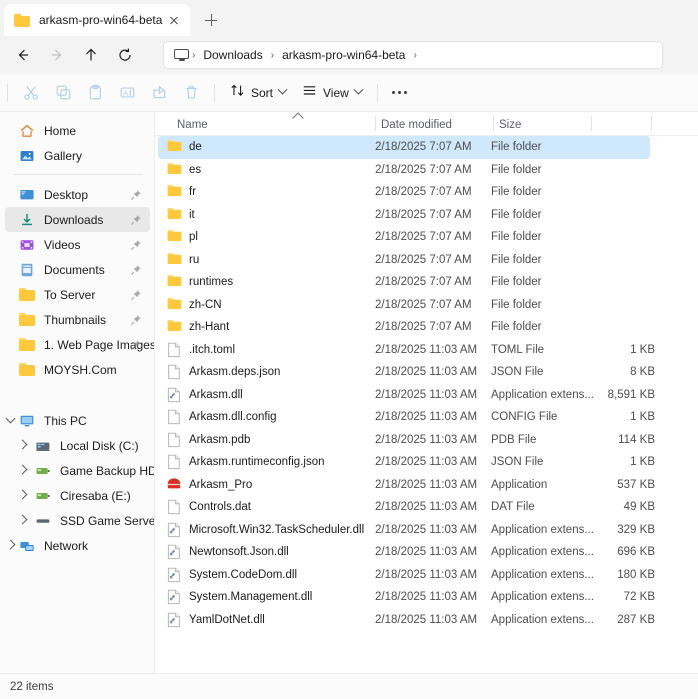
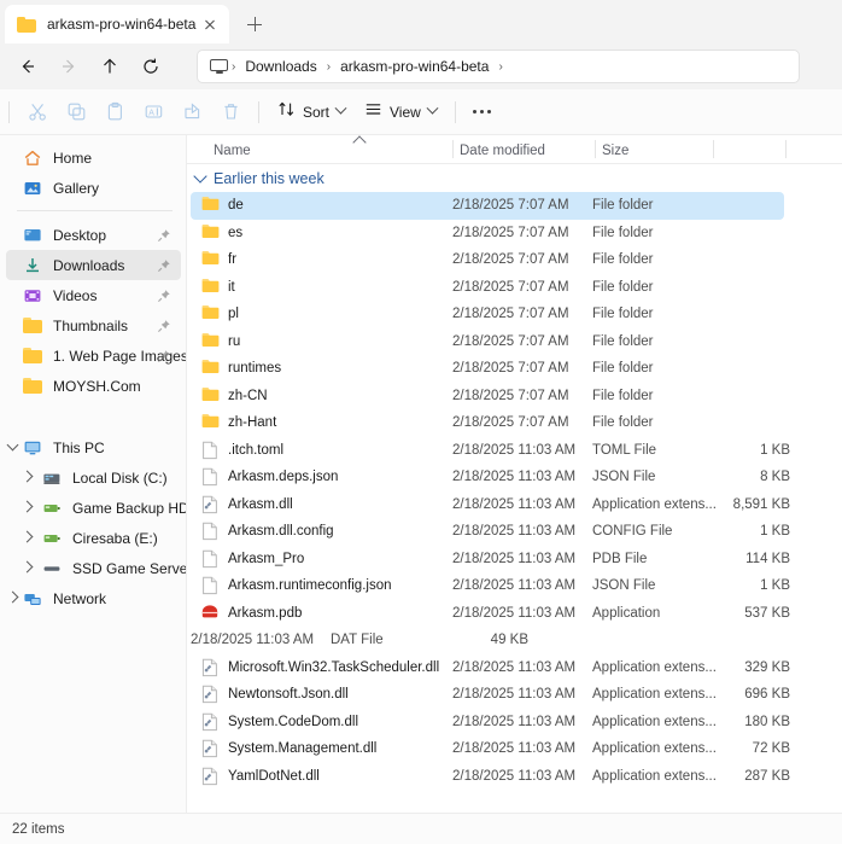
  arkasm-pro-win64-beta
  ›
  Downloads
  ›
  arkasm-pro-win64-beta
  ›
  Sort
  View
  Home
  Gallery
  Desktop
  Downloads
  Videos
- Documents
- To Server
  Thumbnails
  1. Web Page Images
  MOYSH.Com
  This PC
  Local Disk (C:)
  Game Backup HD
  Ciresaba (E:)
  SSD Game Serve
  Network
  Name
  Date modified
  Size
+ Earlier this week
  de
  2/18/2025 7:07 AM
  File folder
  es
  2/18/2025 7:07 AM
  File folder
  fr
  2/18/2025 7:07 AM
  File folder
  it
  2/18/2025 7:07 AM
  File folder
  pl
  2/18/2025 7:07 AM
  File folder
  ru
  2/18/2025 7:07 AM
  File folder
  runtimes
  2/18/2025 7:07 AM
  File folder
  zh-CN
  2/18/2025 7:07 AM
  File folder
  zh-Hant
  2/18/2025 7:07 AM
  File folder
  .itch.toml
  2/18/2025 11:03 AM
  TOML File
  1 KB
  Arkasm.deps.json
  2/18/2025 11:03 AM
  JSON File
  8 KB
  Arkasm.dll
  2/18/2025 11:03 AM
  Application extens...
  8,591 KB
  Arkasm.dll.config
  2/18/2025 11:03 AM
  CONFIG File
  1 KB
- Arkasm.pdb
+ Arkasm_Pro
  2/18/2025 11:03 AM
  PDB File
  114 KB
  Arkasm.runtimeconfig.json
  2/18/2025 11:03 AM
  JSON File
  1 KB
- Arkasm_Pro
+ Arkasm.pdb
  2/18/2025 11:03 AM
  Application
  537 KB
- Controls.dat
  2/18/2025 11:03 AM
  DAT File
  49 KB
  Microsoft.Win32.TaskScheduler.dll
  2/18/2025 11:03 AM
  Application extens...
  329 KB
  Newtonsoft.Json.dll
  2/18/2025 11:03 AM
  Application extens...
  696 KB
  System.CodeDom.dll
  2/18/2025 11:03 AM
  Application extens...
  180 KB
  System.Management.dll
  2/18/2025 11:03 AM
  Application extens...
  72 KB
  YamlDotNet.dll
  2/18/2025 11:03 AM
  Application extens...
  287 KB
  22 items
